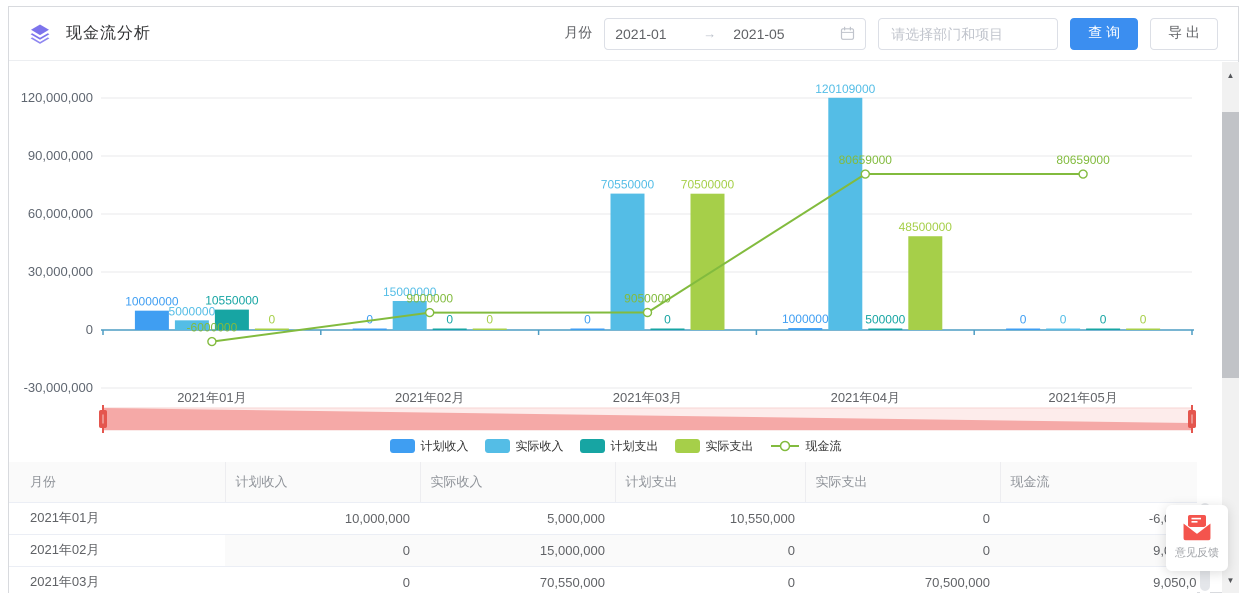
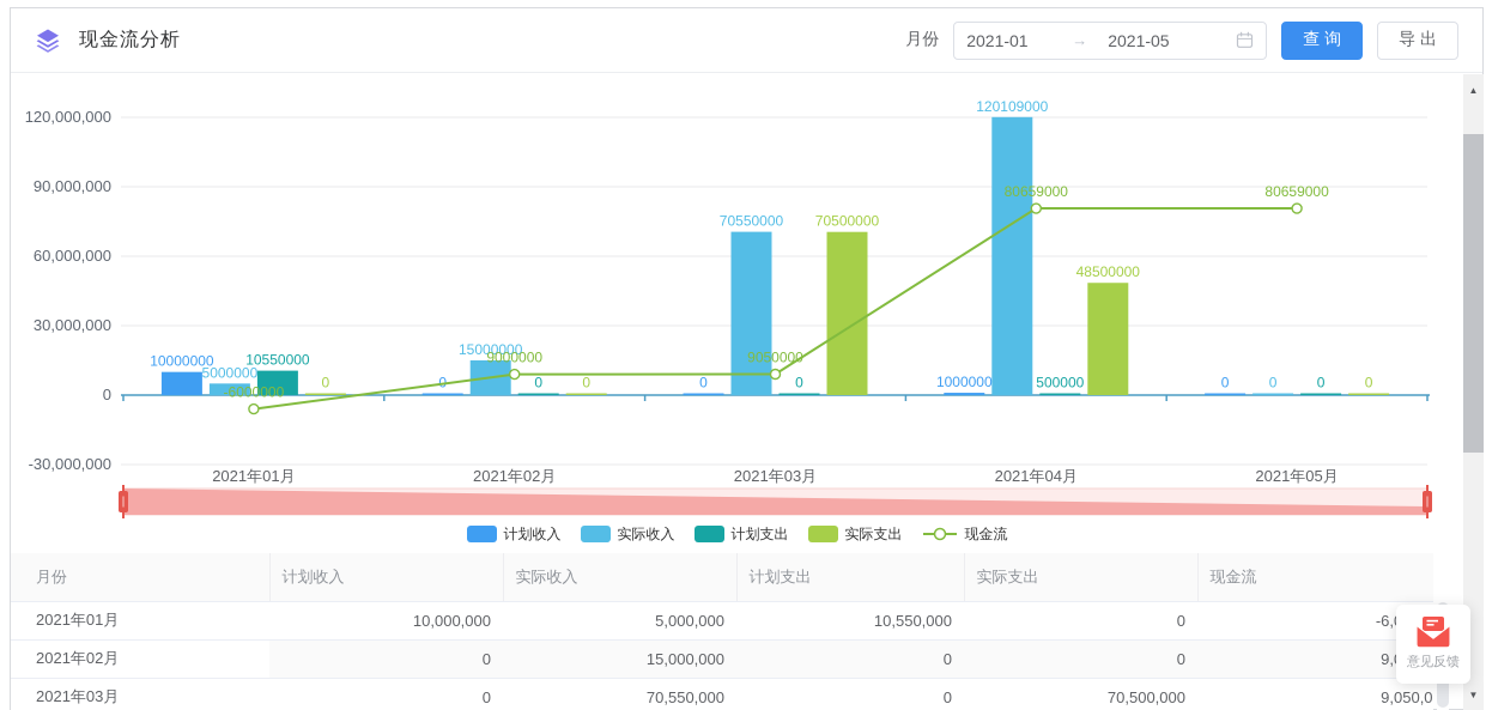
  现金流分析
  月份
  2021-01
  →
  2021-05
- 请选择部门和项目
  查 询
  导 出
  120,000,000
  90,000,000
  60,000,000
  30,000,000
  0
  -30,000,000
  2021年01月
  2021年02月
  2021年03月
  2021年04月
  2021年05月
  10000000
  0
  0
  1000000
  0
  5000000
  15000000
  70550000
  120109000
  0
  10550000
  0
  0
  500000
  0
  0
  0
  70500000
  48500000
  0
  -6000000
  9000000
  9050000
  80659000
  80659000
  计划收入
  实际收入
  计划支出
  实际支出
  现金流
  月份	计划收入	实际收入	计划支出	实际支出	现金流
  2021年01月	10,000,000	5,000,000	10,550,000	0	-6,
  2021年02月	0	15,000,000	0	0	9,
  2021年03月	0	70,550,000	0	70,500,000	9,050,0
  ▲
  ▼
  意见反馈
